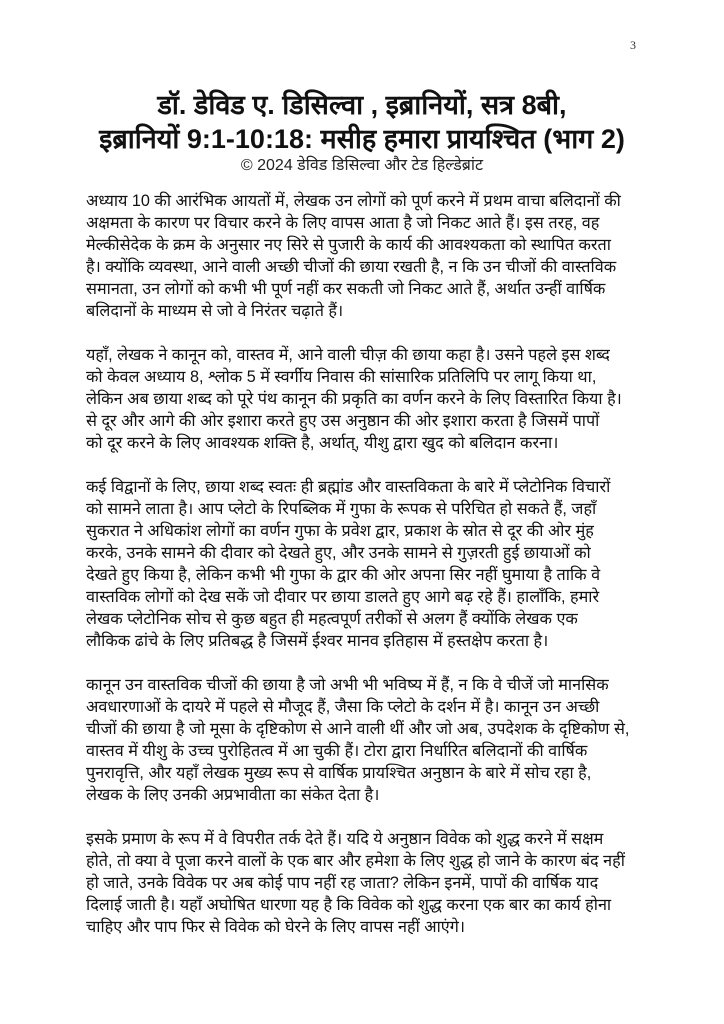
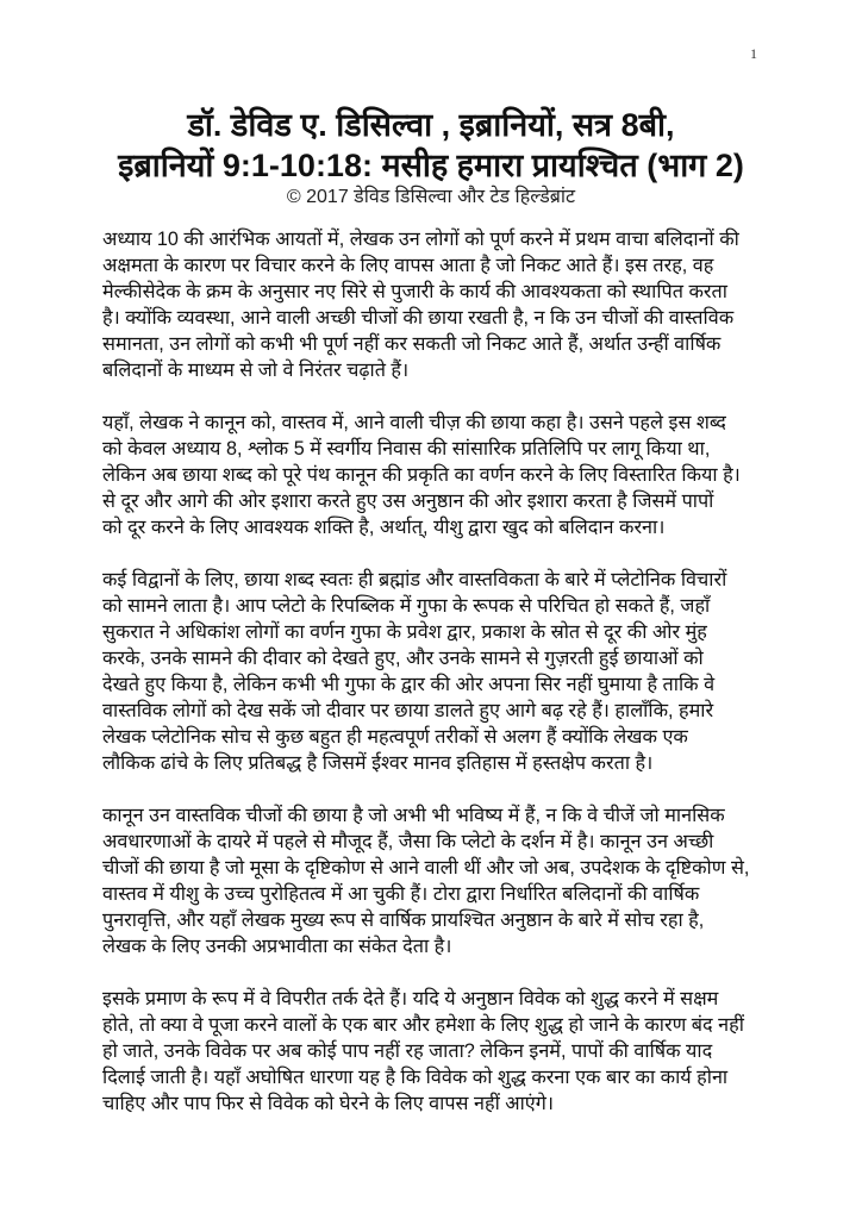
- 3
+ 1
  डॉ. डेविड ए. डिसिल्वा , इब्रानियों, सत्र 8बी,
  इब्रानियों 9:1-10:18: मसीह हमारा प्रायश्चित (भाग 2)
- © 2024 डेविड डिसिल्वा और टेड हिल्डेब्रांट
+ © 2017 डेविड डिसिल्वा और टेड हिल्डेब्रांट
  अध्याय 10 की आरंभिक आयतों में, लेखक उन लोगों को पूर्ण करने में प्रथम वाचा बलिदानों की
  अक्षमता के कारण पर विचार करने के लिए वापस आता है जो निकट आते हैं। इस तरह, वह
  मेल्कीसेदेक के क्रम के अनुसार नए सिरे से पुजारी के कार्य की आवश्यकता को स्थापित करता
  है। क्योंकि व्यवस्था, आने वाली अच्छी चीजों की छाया रखती है, न कि उन चीजों की वास्तविक
  समानता, उन लोगों को कभी भी पूर्ण नहीं कर सकती जो निकट आते हैं, अर्थात उन्हीं वार्षिक
  बलिदानों के माध्यम से जो वे निरंतर चढ़ाते हैं।
  यहाँ, लेखक ने कानून को, वास्तव में, आने वाली चीज़ की छाया कहा है। उसने पहले इस शब्द
  को केवल अध्याय 8, श्लोक 5 में स्वर्गीय निवास की सांसारिक प्रतिलिपि पर लागू किया था,
  लेकिन अब छाया शब्द को पूरे पंथ कानून की प्रकृति का वर्णन करने के लिए विस्तारित किया है।
  से दूर और आगे की ओर इशारा करते हुए उस अनुष्ठान की ओर इशारा करता है जिसमें पापों
  को दूर करने के लिए आवश्यक शक्ति है, अर्थात्, यीशु द्वारा खुद को बलिदान करना।
  कई विद्वानों के लिए, छाया शब्द स्वतः ही ब्रह्मांड और वास्तविकता के बारे में प्लेटोनिक विचारों
  को सामने लाता है। आप प्लेटो के रिपब्लिक में गुफा के रूपक से परिचित हो सकते हैं, जहाँ
  सुकरात ने अधिकांश लोगों का वर्णन गुफा के प्रवेश द्वार, प्रकाश के स्रोत से दूर की ओर मुंह
  करके, उनके सामने की दीवार को देखते हुए, और उनके सामने से गुज़रती हुई छायाओं को
  देखते हुए किया है, लेकिन कभी भी गुफा के द्वार की ओर अपना सिर नहीं घुमाया है ताकि वे
  वास्तविक लोगों को देख सकें जो दीवार पर छाया डालते हुए आगे बढ़ रहे हैं। हालाँकि, हमारे
  लेखक प्लेटोनिक सोच से कुछ बहुत ही महत्वपूर्ण तरीकों से अलग हैं क्योंकि लेखक एक
  लौकिक ढांचे के लिए प्रतिबद्ध है जिसमें ईश्वर मानव इतिहास में हस्तक्षेप करता है।
  कानून उन वास्तविक चीजों की छाया है जो अभी भी भविष्य में हैं, न कि वे चीजें जो मानसिक
  अवधारणाओं के दायरे में पहले से मौजूद हैं, जैसा कि प्लेटो के दर्शन में है। कानून उन अच्छी
  चीजों की छाया है जो मूसा के दृष्टिकोण से आने वाली थीं और जो अब, उपदेशक के दृष्टिकोण से,
  वास्तव में यीशु के उच्च पुरोहितत्व में आ चुकी हैं। टोरा द्वारा निर्धारित बलिदानों की वार्षिक
  पुनरावृत्ति, और यहाँ लेखक मुख्य रूप से वार्षिक प्रायश्चित अनुष्ठान के बारे में सोच रहा है,
  लेखक के लिए उनकी अप्रभावीता का संकेत देता है।
  इसके प्रमाण के रूप में वे विपरीत तर्क देते हैं। यदि ये अनुष्ठान विवेक को शुद्ध करने में सक्षम
  होते, तो क्या वे पूजा करने वालों के एक बार और हमेशा के लिए शुद्ध हो जाने के कारण बंद नहीं
  हो जाते, उनके विवेक पर अब कोई पाप नहीं रह जाता? लेकिन इनमें, पापों की वार्षिक याद
  दिलाई जाती है। यहाँ अघोषित धारणा यह है कि विवेक को शुद्ध करना एक बार का कार्य होना
  चाहिए और पाप फिर से विवेक को घेरने के लिए वापस नहीं आएंगे।
